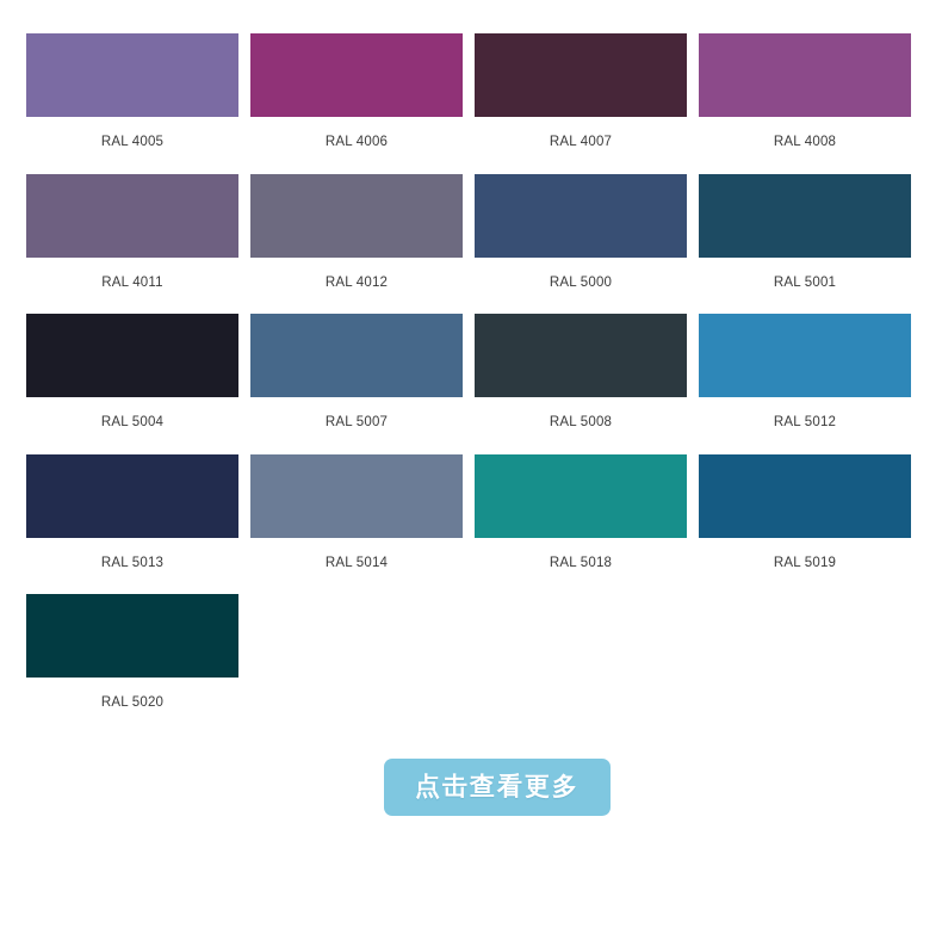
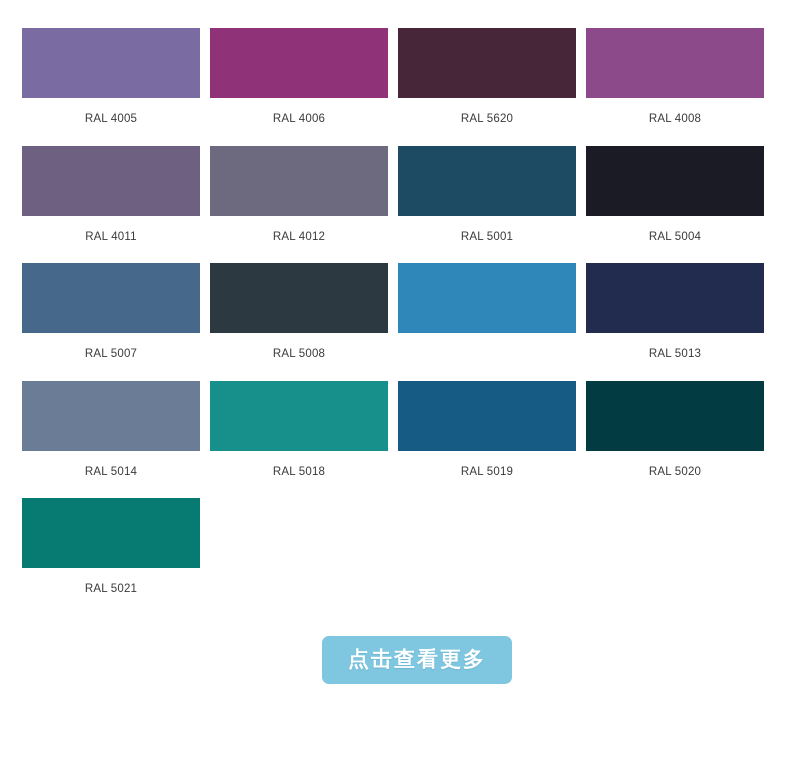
  RAL 4005
  RAL 4006
- RAL 4007
+ RAL 5620
  RAL 4008
  RAL 4011
  RAL 4012
- RAL 5000
  RAL 5001
  RAL 5004
  RAL 5007
  RAL 5008
- RAL 5012
  RAL 5013
  RAL 5014
  RAL 5018
  RAL 5019
  RAL 5020
+ RAL 5021
  点击查看更多
